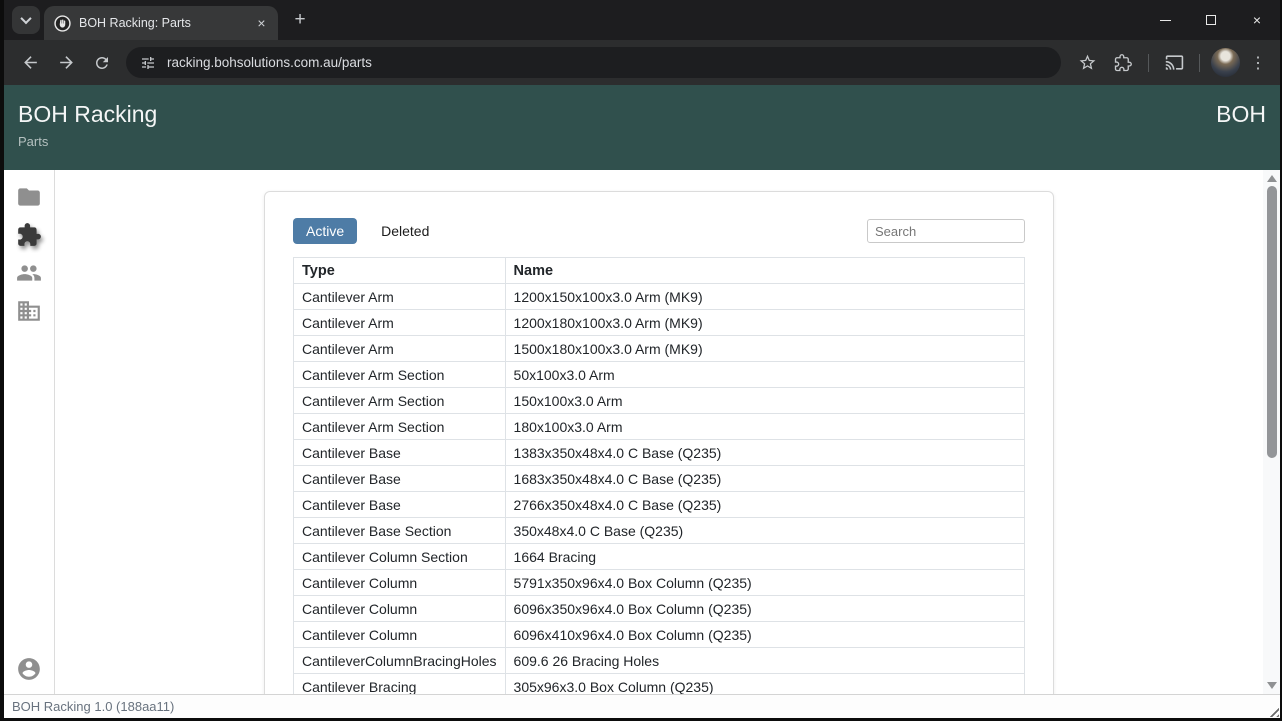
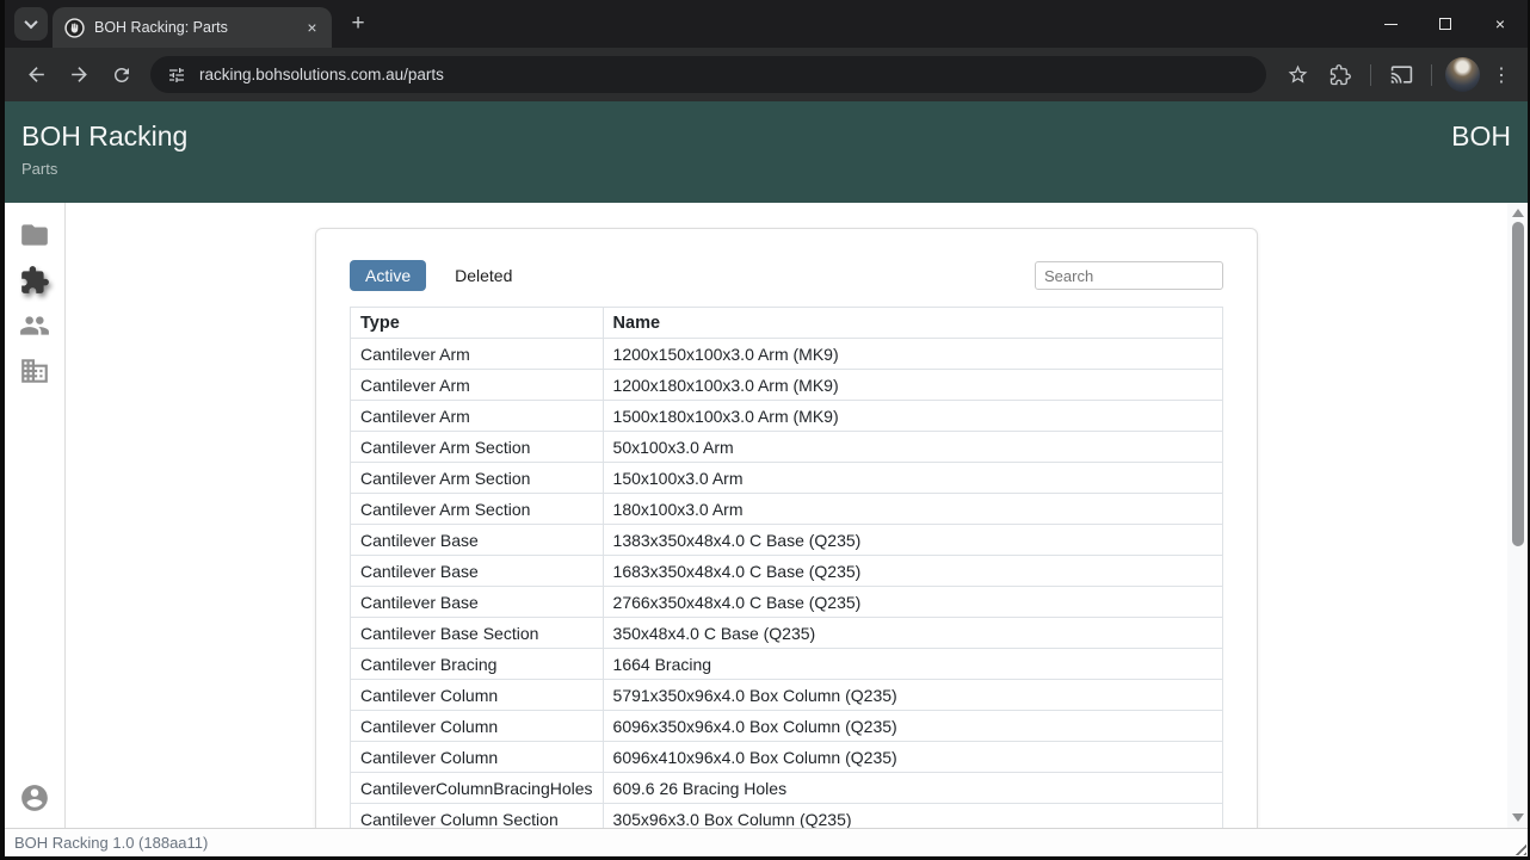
  BOH Racking: Parts
  ×
  +
  ×
  racking.bohsolutions.com.au/parts
  ⋮
  BOH Racking
  Parts
  BOH
  Active
  Deleted
  Search
  Type	Name
  Cantilever Arm	1200x150x100x3.0 Arm (MK9)
  Cantilever Arm	1200x180x100x3.0 Arm (MK9)
  Cantilever Arm	1500x180x100x3.0 Arm (MK9)
  Cantilever Arm Section	50x100x3.0 Arm
  Cantilever Arm Section	150x100x3.0 Arm
  Cantilever Arm Section	180x100x3.0 Arm
  Cantilever Base	1383x350x48x4.0 C Base (Q235)
  Cantilever Base	1683x350x48x4.0 C Base (Q235)
  Cantilever Base	2766x350x48x4.0 C Base (Q235)
  Cantilever Base Section	350x48x4.0 C Base (Q235)
- Cantilever Column Section	1664 Bracing
+ Cantilever Bracing	1664 Bracing
  Cantilever Column	5791x350x96x4.0 Box Column (Q235)
  Cantilever Column	6096x350x96x4.0 Box Column (Q235)
  Cantilever Column	6096x410x96x4.0 Box Column (Q235)
  CantileverColumnBracingHoles	609.6 26 Bracing Holes
- Cantilever Bracing	305x96x3.0 Box Column (Q235)
+ Cantilever Column Section	305x96x3.0 Box Column (Q235)
  BOH Racking 1.0 (188aa11)
